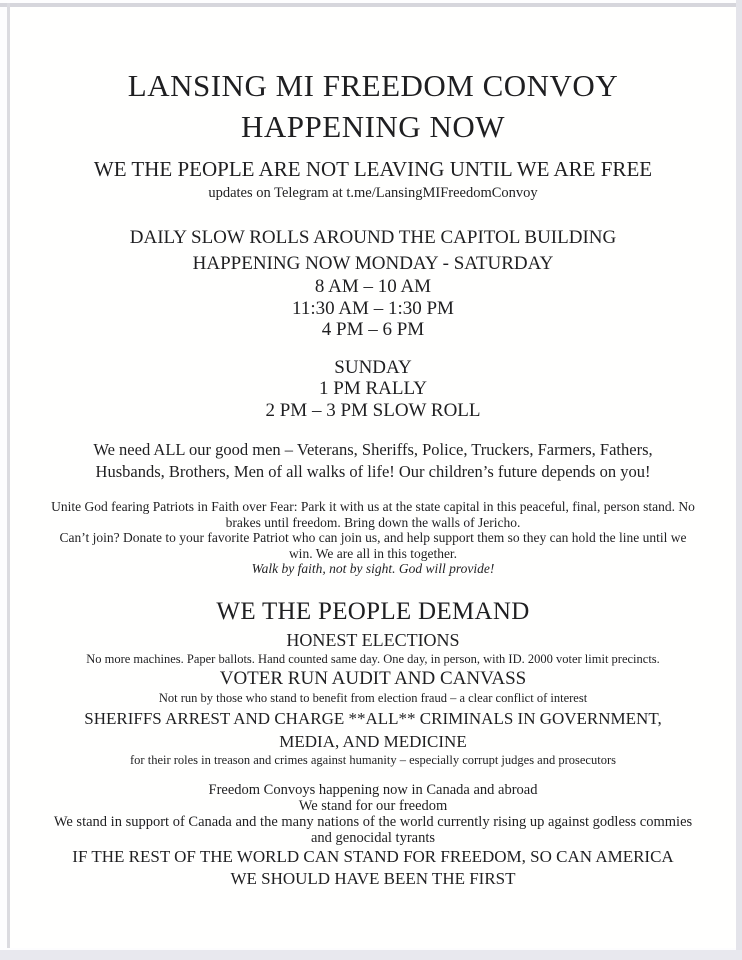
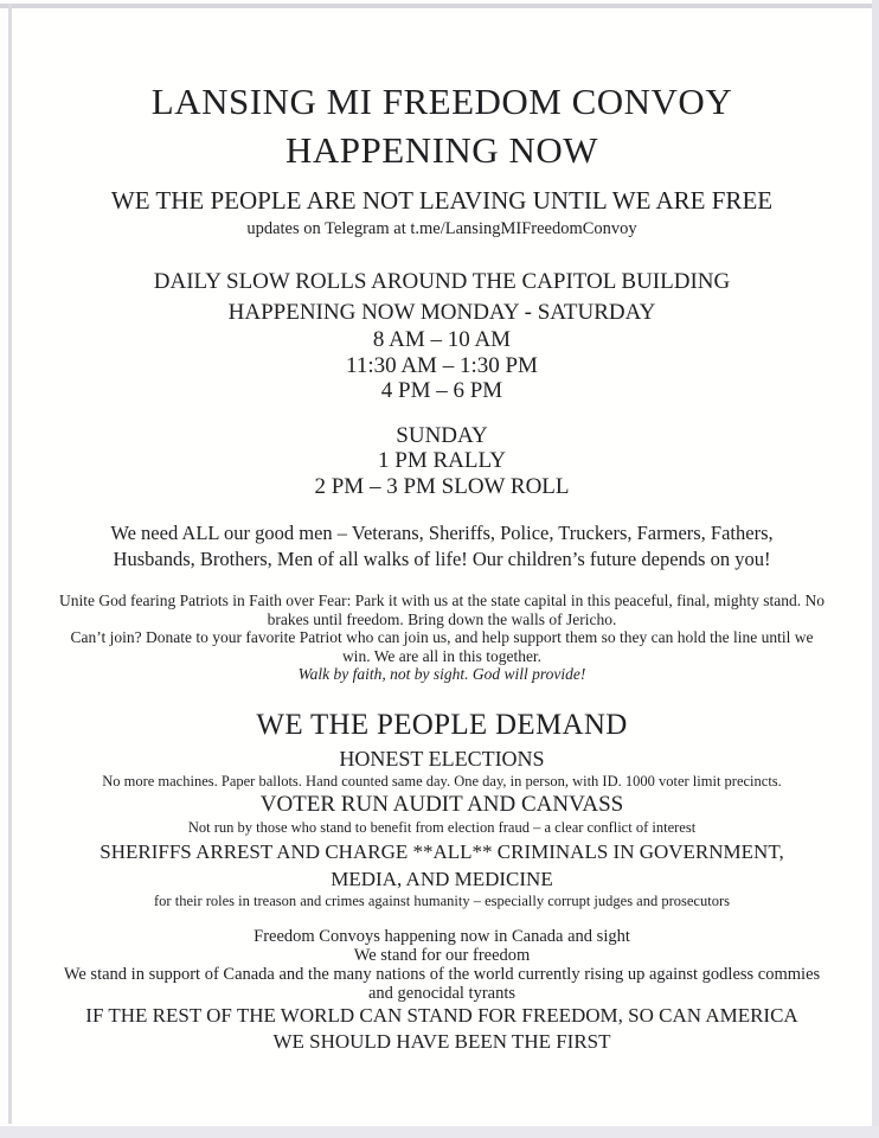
  LANSING MI FREEDOM CONVOY
  HAPPENING NOW
  WE THE PEOPLE ARE NOT LEAVING UNTIL WE ARE FREE
  updates on Telegram at t.me/LansingMIFreedomConvoy
  DAILY SLOW ROLLS AROUND THE CAPITOL BUILDING
  HAPPENING NOW MONDAY - SATURDAY
  8 AM – 10 AM
  11:30 AM – 1:30 PM
  4 PM – 6 PM
  SUNDAY
  1 PM RALLY
  2 PM – 3 PM SLOW ROLL
  We need ALL our good men – Veterans, Sheriffs, Police, Truckers, Farmers, Fathers, Husbands, Brothers, Men of all walks of life! Our children’s future depends on you!
- Unite God fearing Patriots in Faith over Fear: Park it with us at the state capital in this peaceful, final, person stand. No brakes until freedom. Bring down the walls of Jericho.
+ Unite God fearing Patriots in Faith over Fear: Park it with us at the state capital in this peaceful, final, mighty stand. No brakes until freedom. Bring down the walls of Jericho.
  Can’t join? Donate to your favorite Patriot who can join us, and help support them so they can hold the line until we win. We are all in this together.
  Walk by faith, not by sight. God will provide!
  WE THE PEOPLE DEMAND
  HONEST ELECTIONS
- No more machines. Paper ballots. Hand counted same day. One day, in person, with ID. 2000 voter limit precincts.
+ No more machines. Paper ballots. Hand counted same day. One day, in person, with ID. 1000 voter limit precincts.
  VOTER RUN AUDIT AND CANVASS
  Not run by those who stand to benefit from election fraud – a clear conflict of interest
  SHERIFFS ARREST AND CHARGE **ALL** CRIMINALS IN GOVERNMENT, MEDIA, AND MEDICINE
  for their roles in treason and crimes against humanity – especially corrupt judges and prosecutors
- Freedom Convoys happening now in Canada and abroad
+ Freedom Convoys happening now in Canada and sight
  We stand for our freedom
  We stand in support of Canada and the many nations of the world currently rising up against godless commies and genocidal tyrants
  IF THE REST OF THE WORLD CAN STAND FOR FREEDOM, SO CAN AMERICA
  WE SHOULD HAVE BEEN THE FIRST
